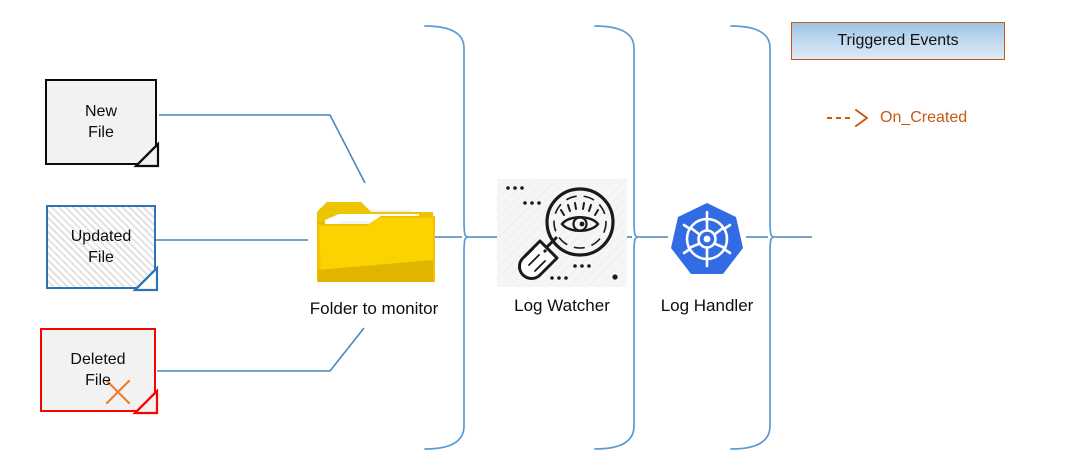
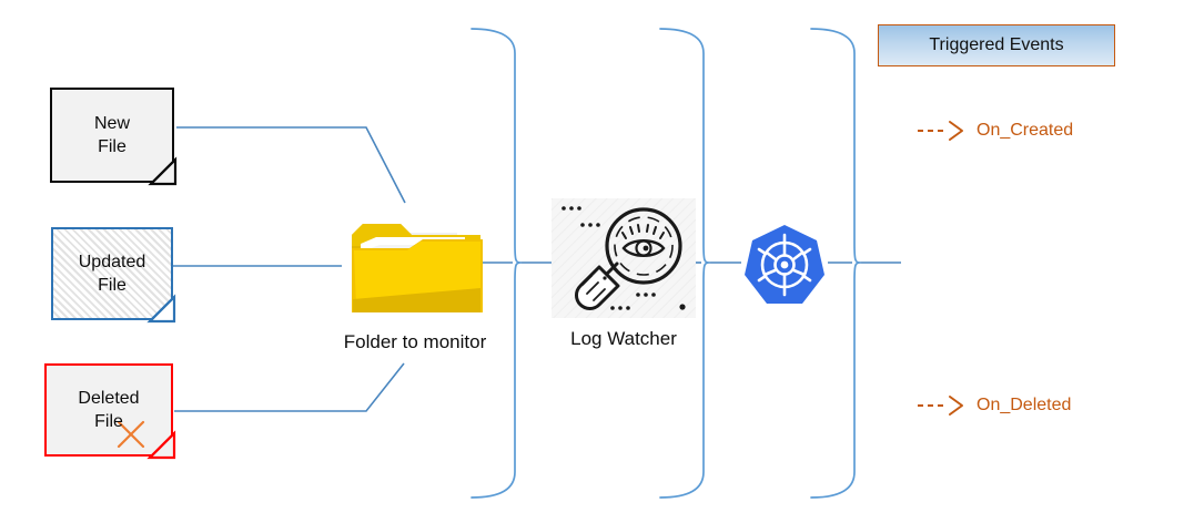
  New
  File
  Updated
  File
  Deleted
  File
  Folder to monitor
  Log Watcher
- Log Handler
  Triggered Events
  On_Created
+ On_Deleted
